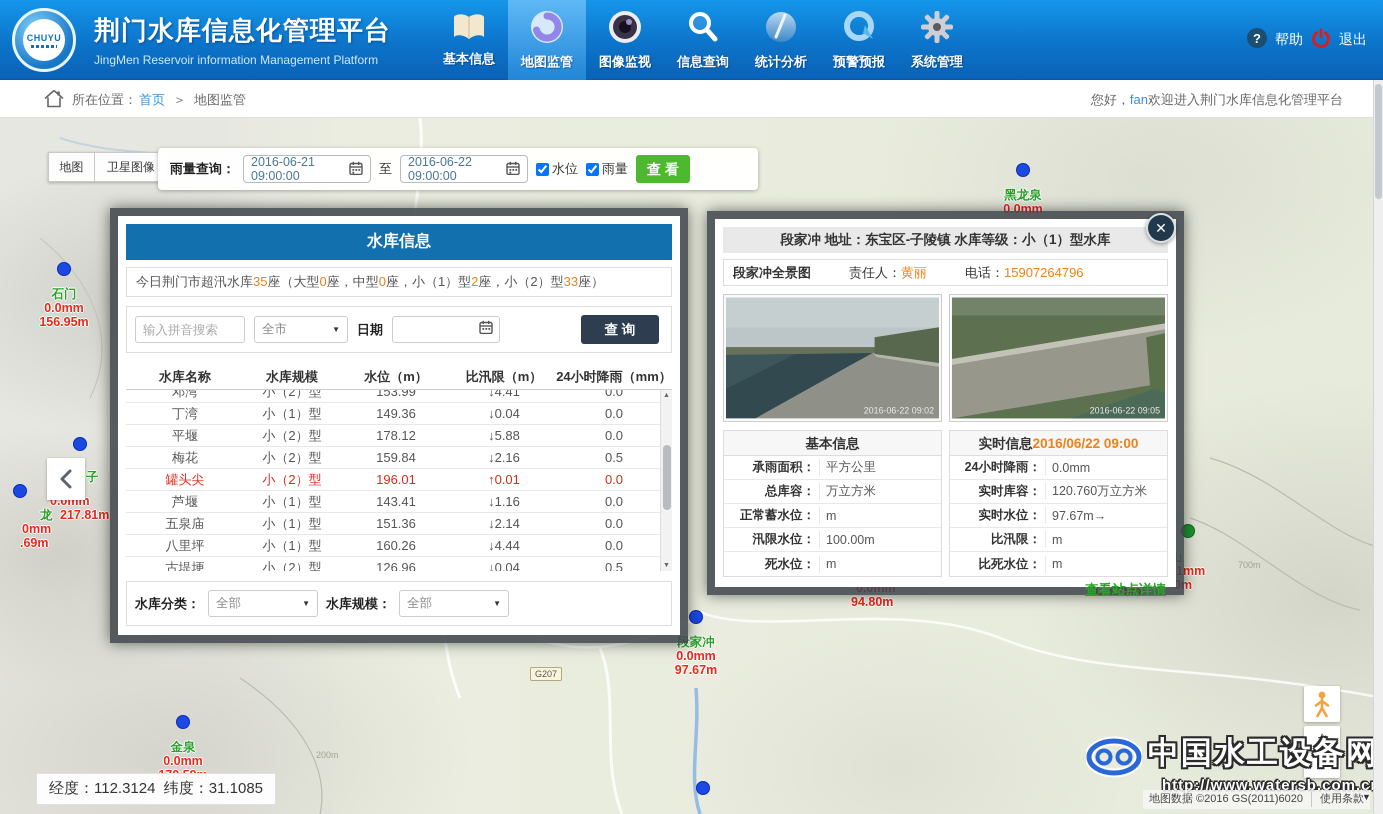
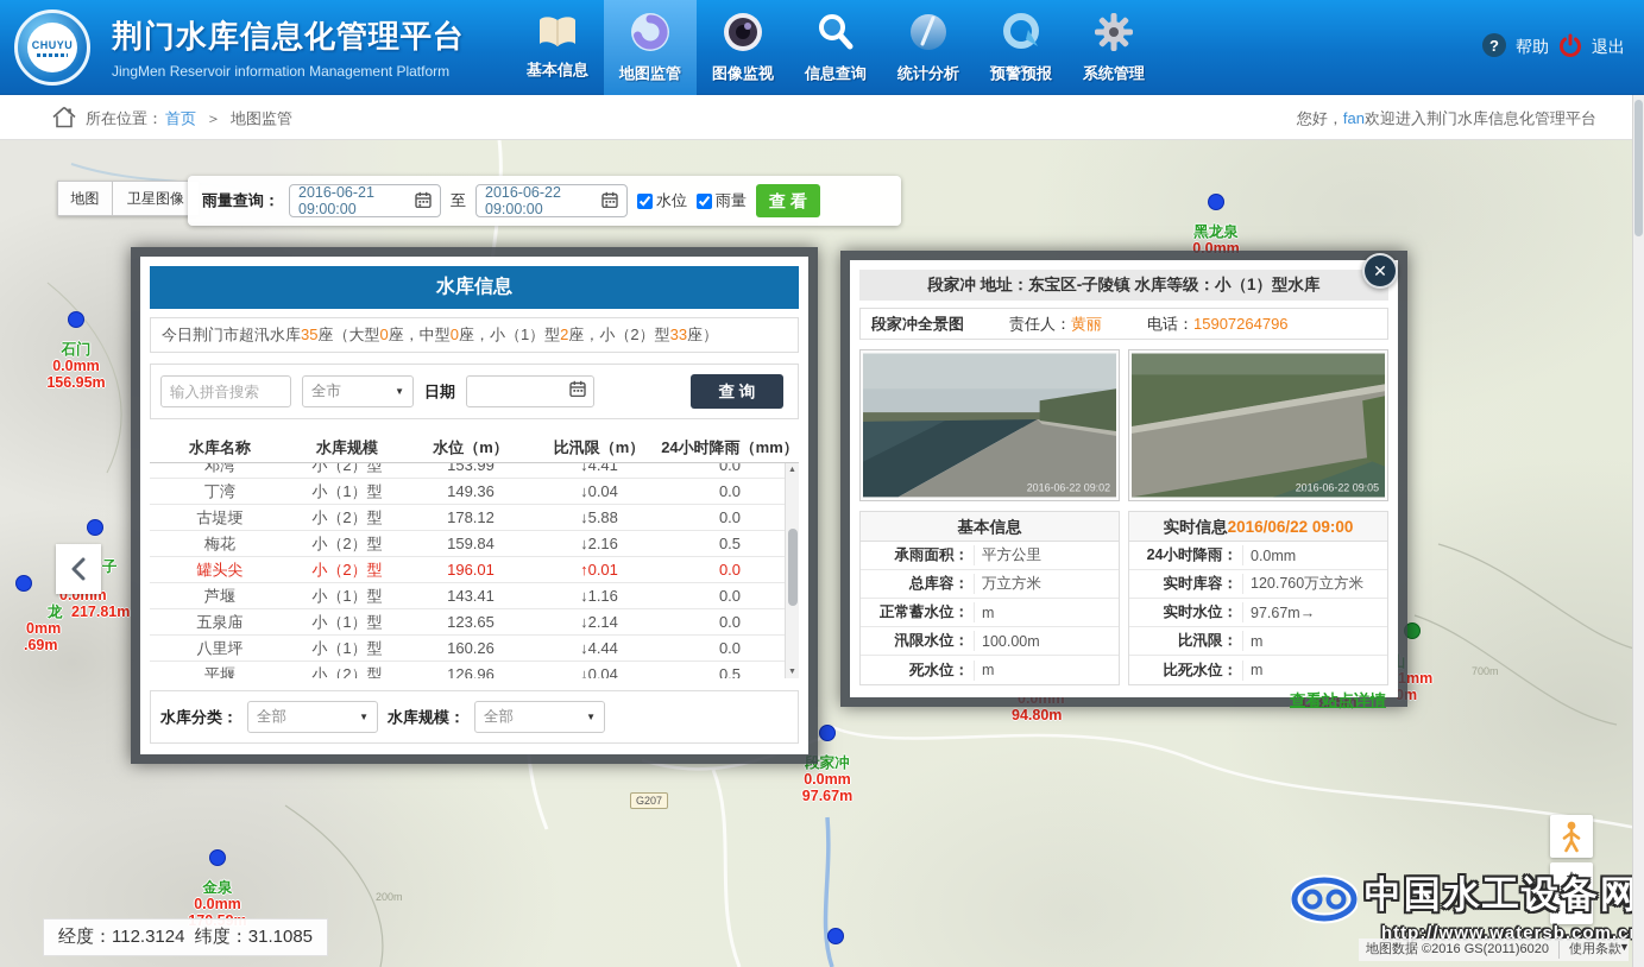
  CHUYU
  荆门水库信息化管理平台
  JingMen Reservoir information Management Platform
  基本信息
  地图监管
  图像监视
  信息查询
  统计分析
  预警预报
  系统管理
  ?
  帮助
  退出
  所在位置：
  首页
  ＞
  地图监管
  您好，fan欢迎进入荆门水库信息化管理平台
  石门
  0.0mm
  156.95m
  黑龙泉
  0.0mm
  段家冲
  0.0mm
  97.67m
  金泉
  0.0mm
  子
  0.0mm
  龙
  217.81m
  0mm
  .69m
  0.0mm
  94.80m
  山
  1mm
  0m
  118.25m
  700m
  200m
  G207
  地图
  卫星图像
  雨量查询：
  2016-06-21 09:00:00
  至
  2016-06-22 09:00:00
  水位
  雨量
  查 看
  +
  −
  中国水工设备网
  http://www.watersb.com.c
  地图数据 ©2016 GS(2011)6020
  使用条款
  ▼
  经度：112.3124 纬度：31.1085
  水库信息
  今日荆门市超汛水库35座（大型0座，中型0座，小（1）型2座，小（2）型33座）
  输入拼音搜索
  全市
  ▼
  日期
  查 询
  水库名称
  水库规模
  水位（m）
  比汛限（m）
  24小时降雨（mm）
  邓湾
  小（2）型
  153.99
  ↓4.41
  0.0
  丁湾
  小（1）型
  149.36
  ↓0.04
  0.0
- 平堰
+ 古堤埂
  小（2）型
  178.12
  ↓5.88
  0.0
  梅花
  小（2）型
  159.84
  ↓2.16
  0.5
  罐头尖
  小（2）型
  196.01
  ↑0.01
  0.0
  芦堰
  小（1）型
  143.41
  ↓1.16
  0.0
  五泉庙
  小（1）型
- 151.36
+ 123.65
  ↓2.14
  0.0
  八里坪
  小（1）型
  160.26
  ↓4.44
  0.0
- 古堤埂
+ 平堰
  小（2）型
  126.96
  ↓0.04
  0.5
  水库分类：
  全部
  ▼
  水库规模：
  全部
  ▼
  ✕
  段家冲 地址：东宝区-子陵镇 水库等级：小（1）型水库
  段家冲全景图
  责任人：黄丽
  电话：15907264796
  2016-06-22 09:02
  2016-06-22 09:05
  基本信息
  承雨面积：
  平方公里
  总库容：
  万立方米
  正常蓄水位：
  m
  汛限水位：
  100.00m
  死水位：
  m
  实时信息2016/06/22 09:00
  24小时降雨：
  0.0mm
  实时库容：
  120.760万立方米
  实时水位：
  97.67m→
  比汛限：
  m
  比死水位：
  m
  查看站点详情
